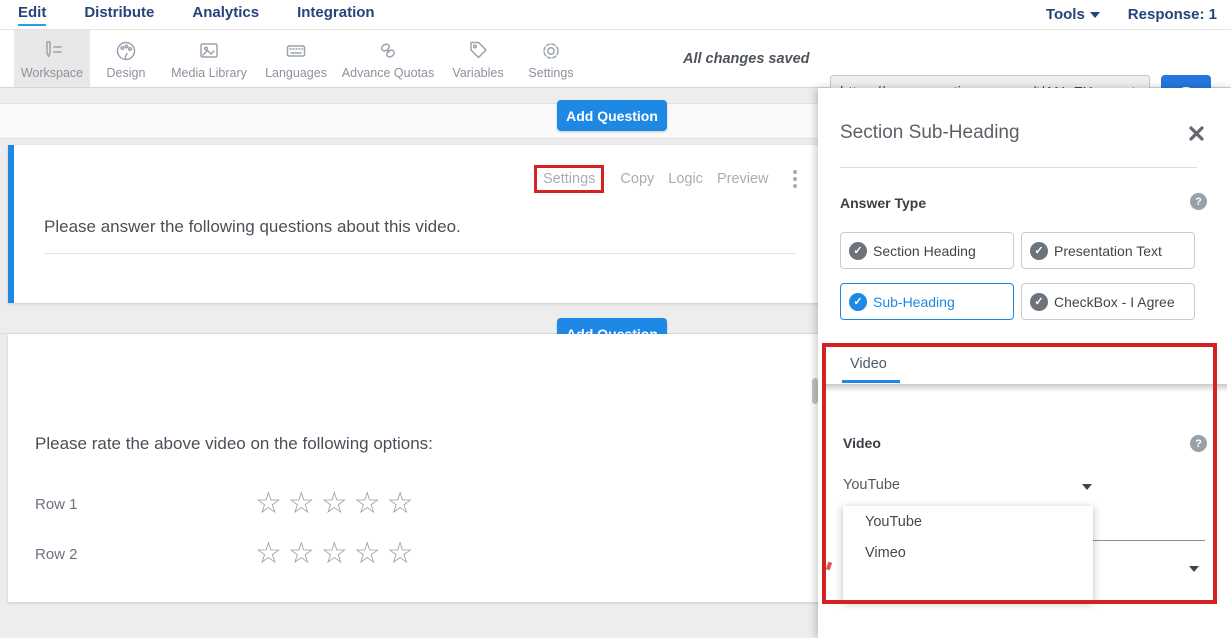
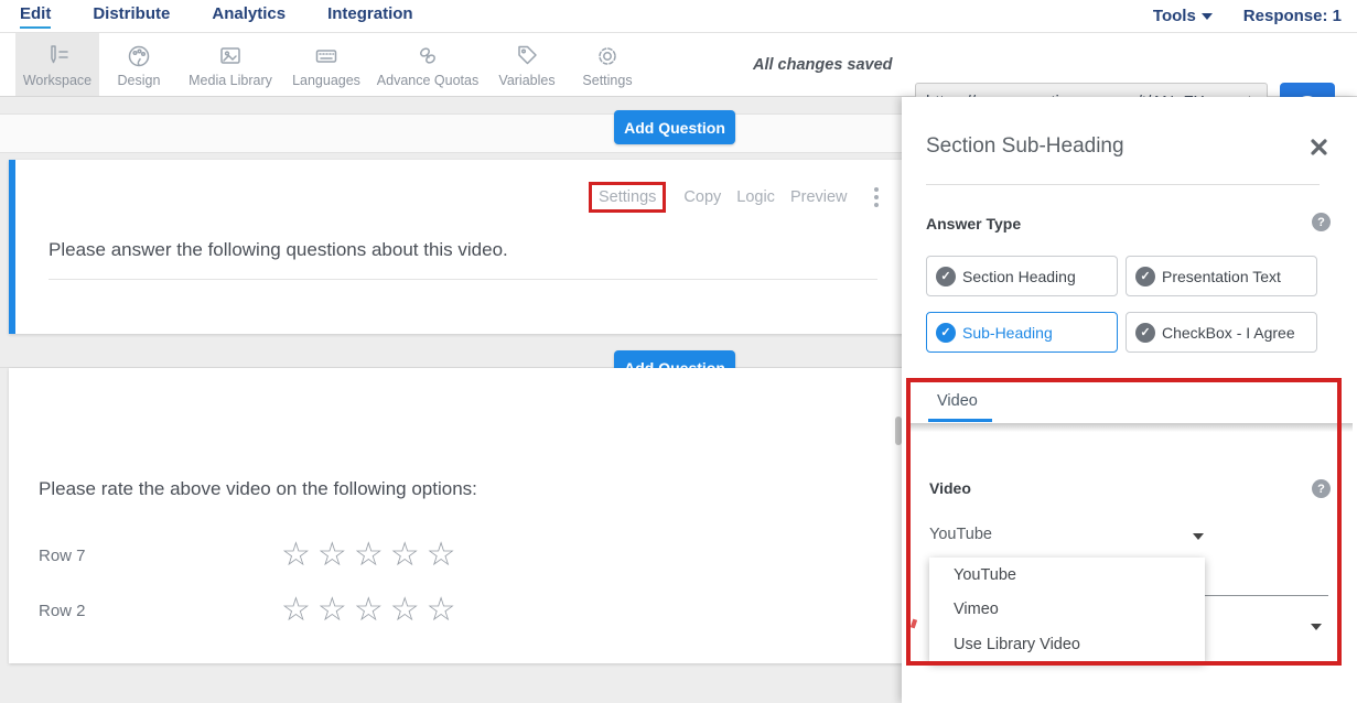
  Edit
  Distribute
  Analytics
  Integration
  Tools
  Response: 1
  Workspace
  Design
  Media Library
  Languages
  Advance Quotas
  Variables
  Settings
  All changes saved
  Add Question
  Settings
  Copy
  Logic
  Preview
  Please answer the following questions about this video.
  Please rate the above video on the following options:
- Row 1
+ Row 7
  ☆
  ☆
  ☆
  ☆
  ☆
  Row 2
  ☆
  ☆
  ☆
  ☆
  ☆
  Section Sub-Heading
  Answer Type
  ?
  ✓
  Section Heading
  ✓
  Presentation Text
  ✓
  Sub-Heading
  ✓
  CheckBox - I Agree
  Video
  Video
  ?
  YouTube
  YouTube
  Vimeo
+ Use Library Video
